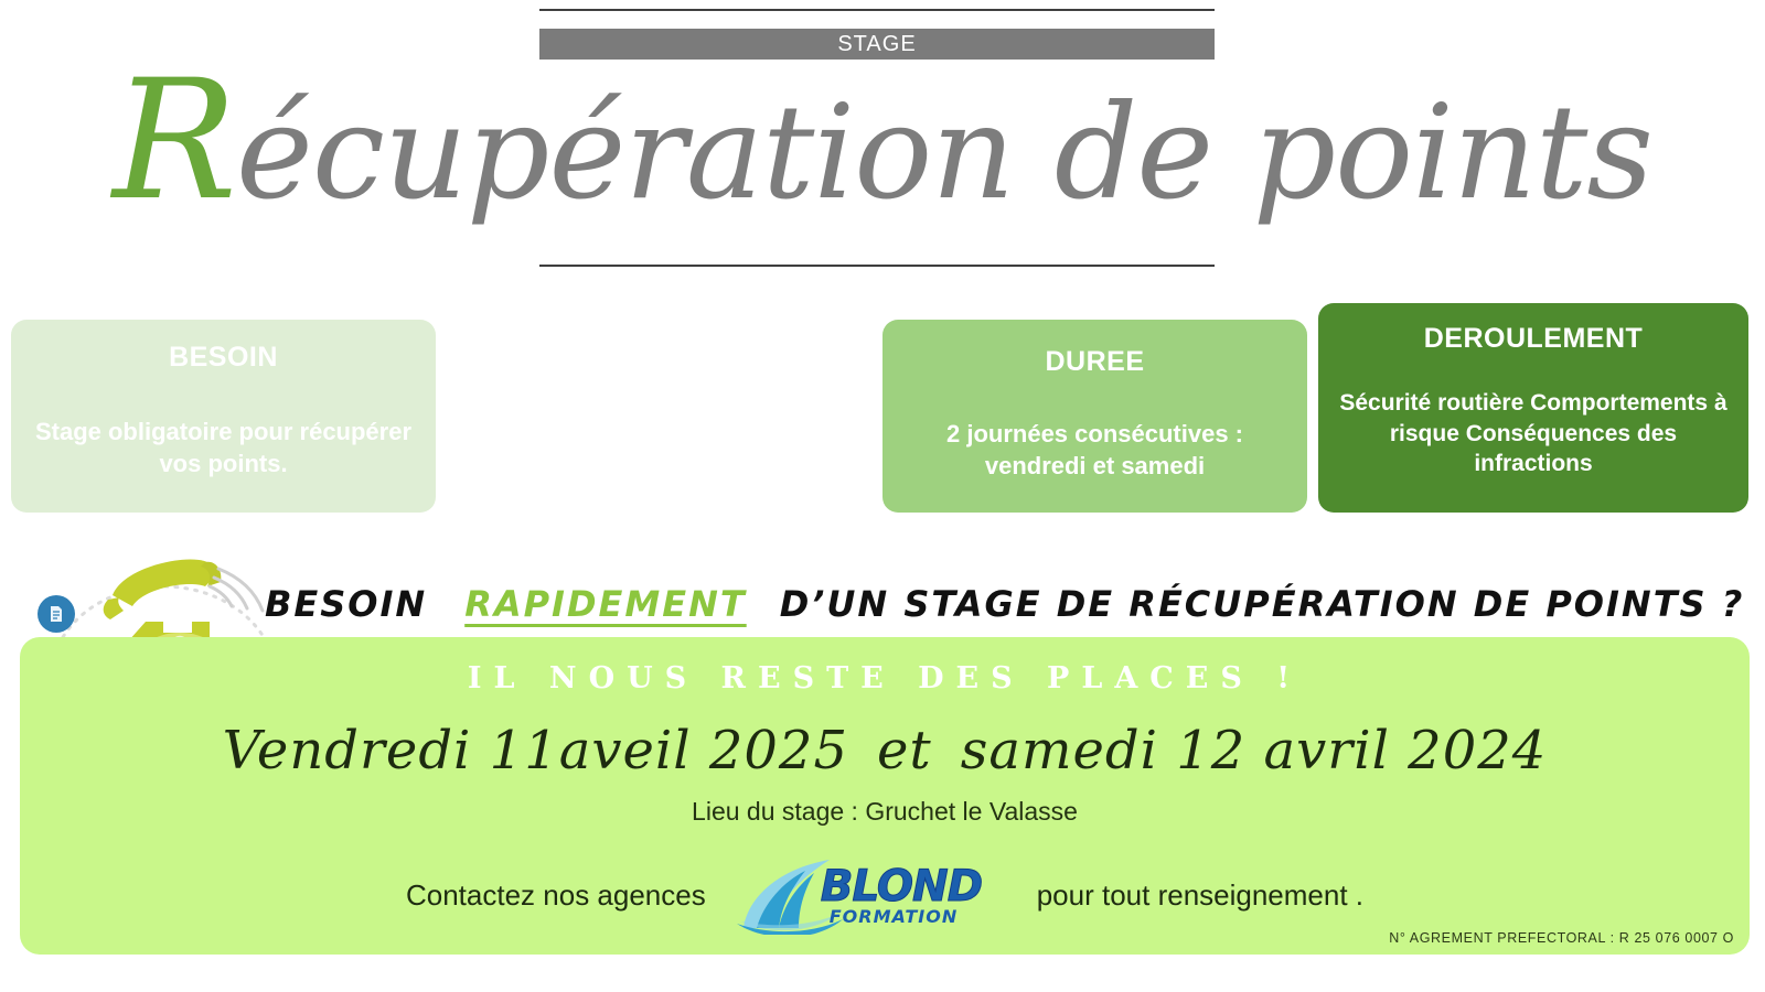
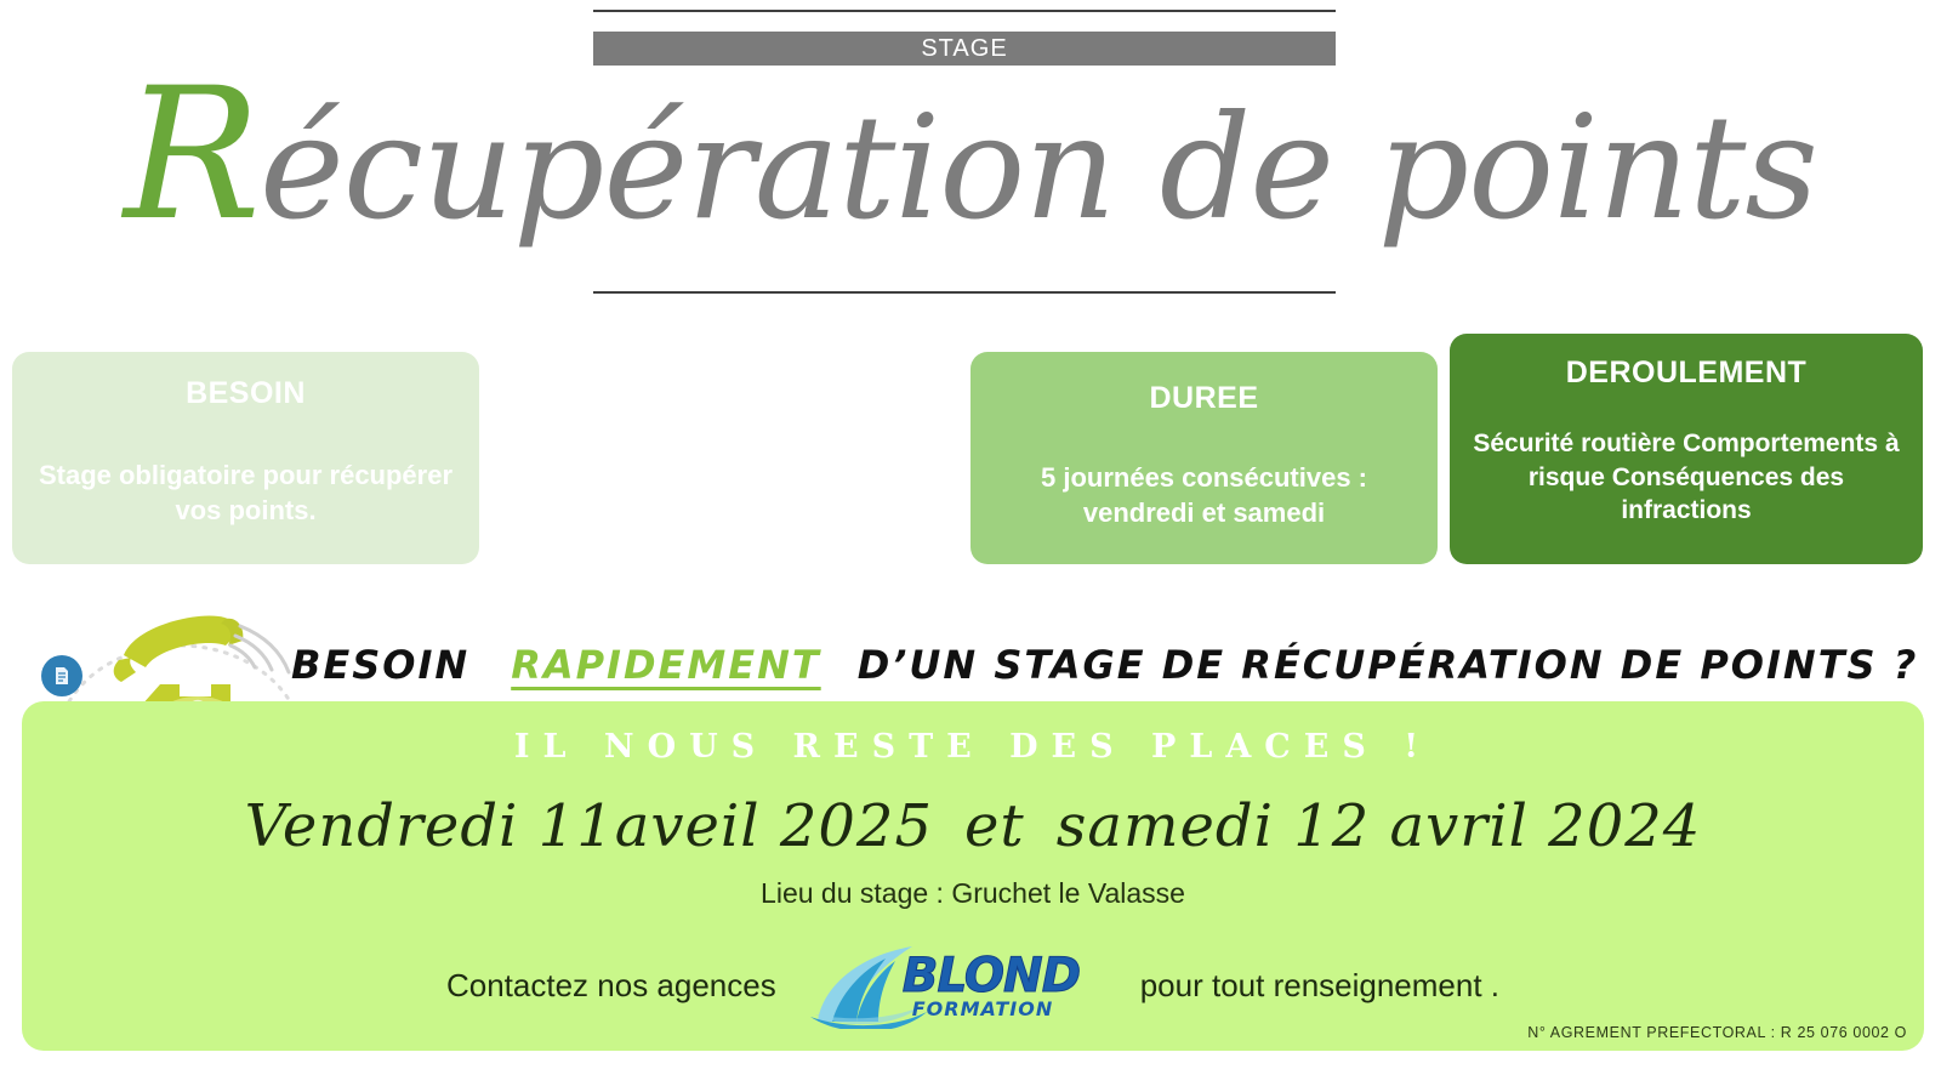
  STAGE
  Récupération de points
  BESOIN
  Stage obligatoire pour récupérer vos points.
  DUREE
- 2 journées consécutives : vendredi et samedi
+ 5 journées consécutives : vendredi et samedi
  DEROULEMENT
  Sécurité routière Comportements à risque Conséquences des infractions
  BESOIN
  RAPIDEMENT
  D’UN STAGE DE RÉCUPÉRATION DE POINTS ?
  IL NOUS RESTE DES PLACES !
  Vendredi 11aveil 2025 et samedi 12 avril 2024
  Lieu du stage : Gruchet le Valasse
  Contactez nos agences
  BLOND
  FORMATION
  pour tout renseignement .
- N° AGREMENT PREFECTORAL : R 25 076 0007 O
+ N° AGREMENT PREFECTORAL : R 25 076 0002 O
